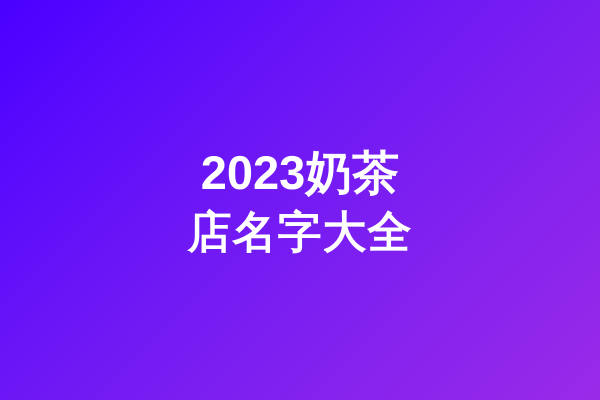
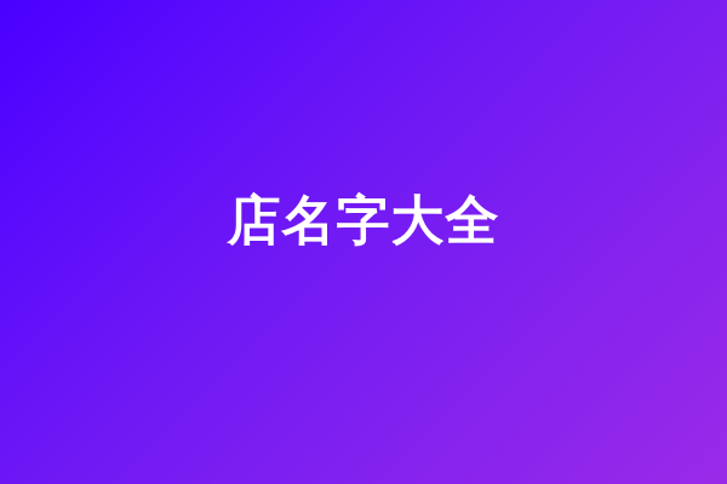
- 2023奶茶
  店名字大全
